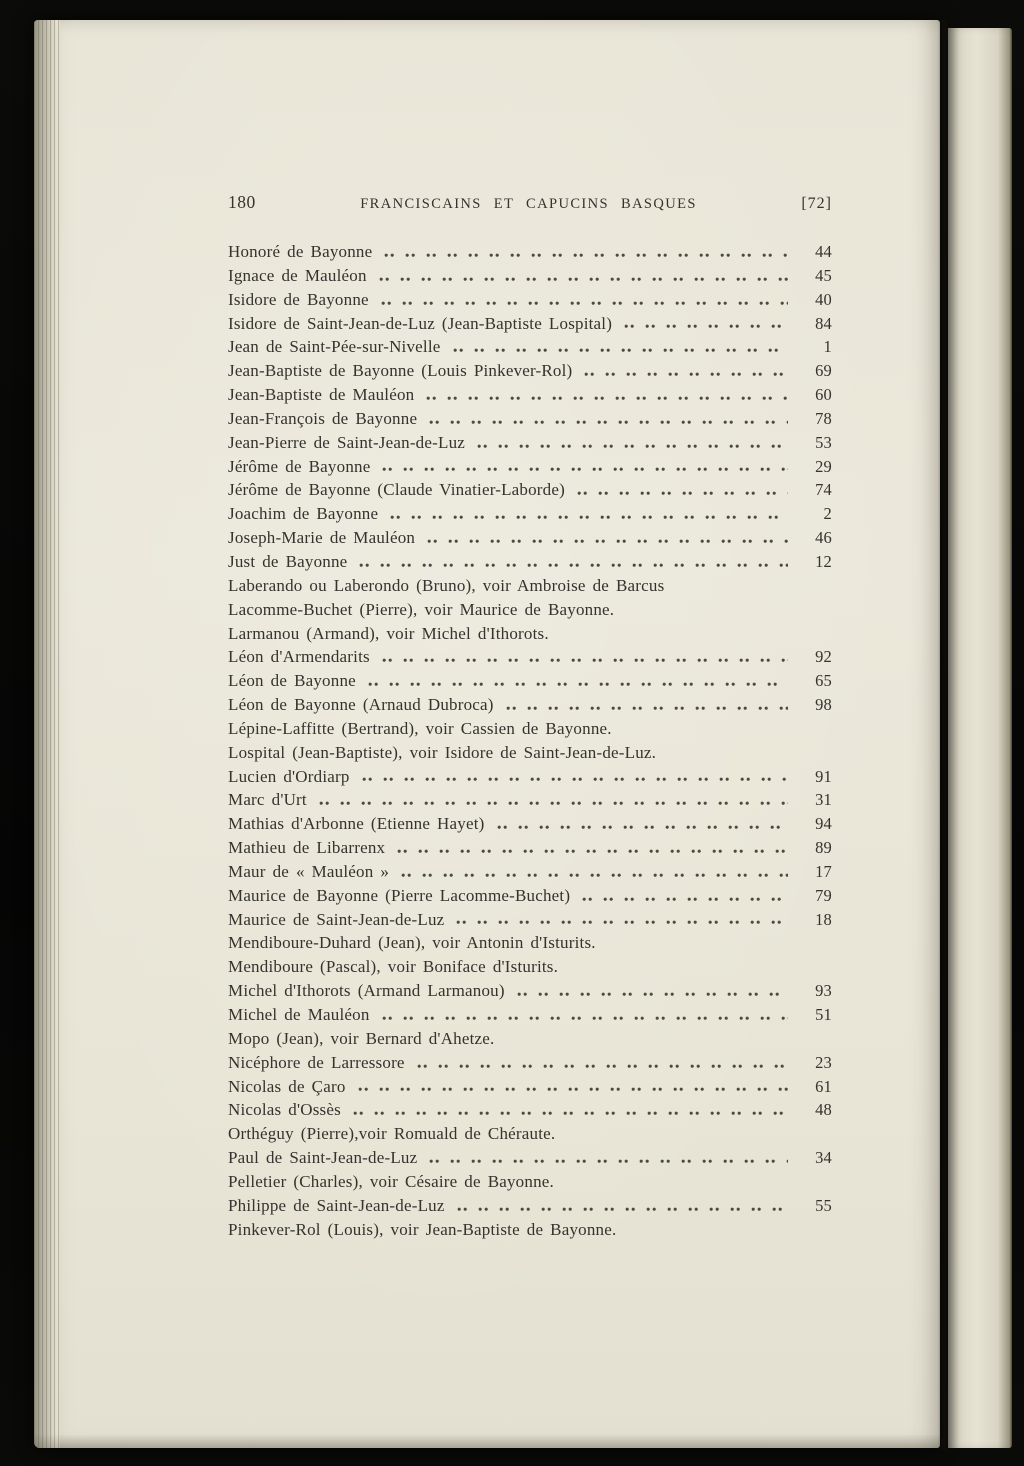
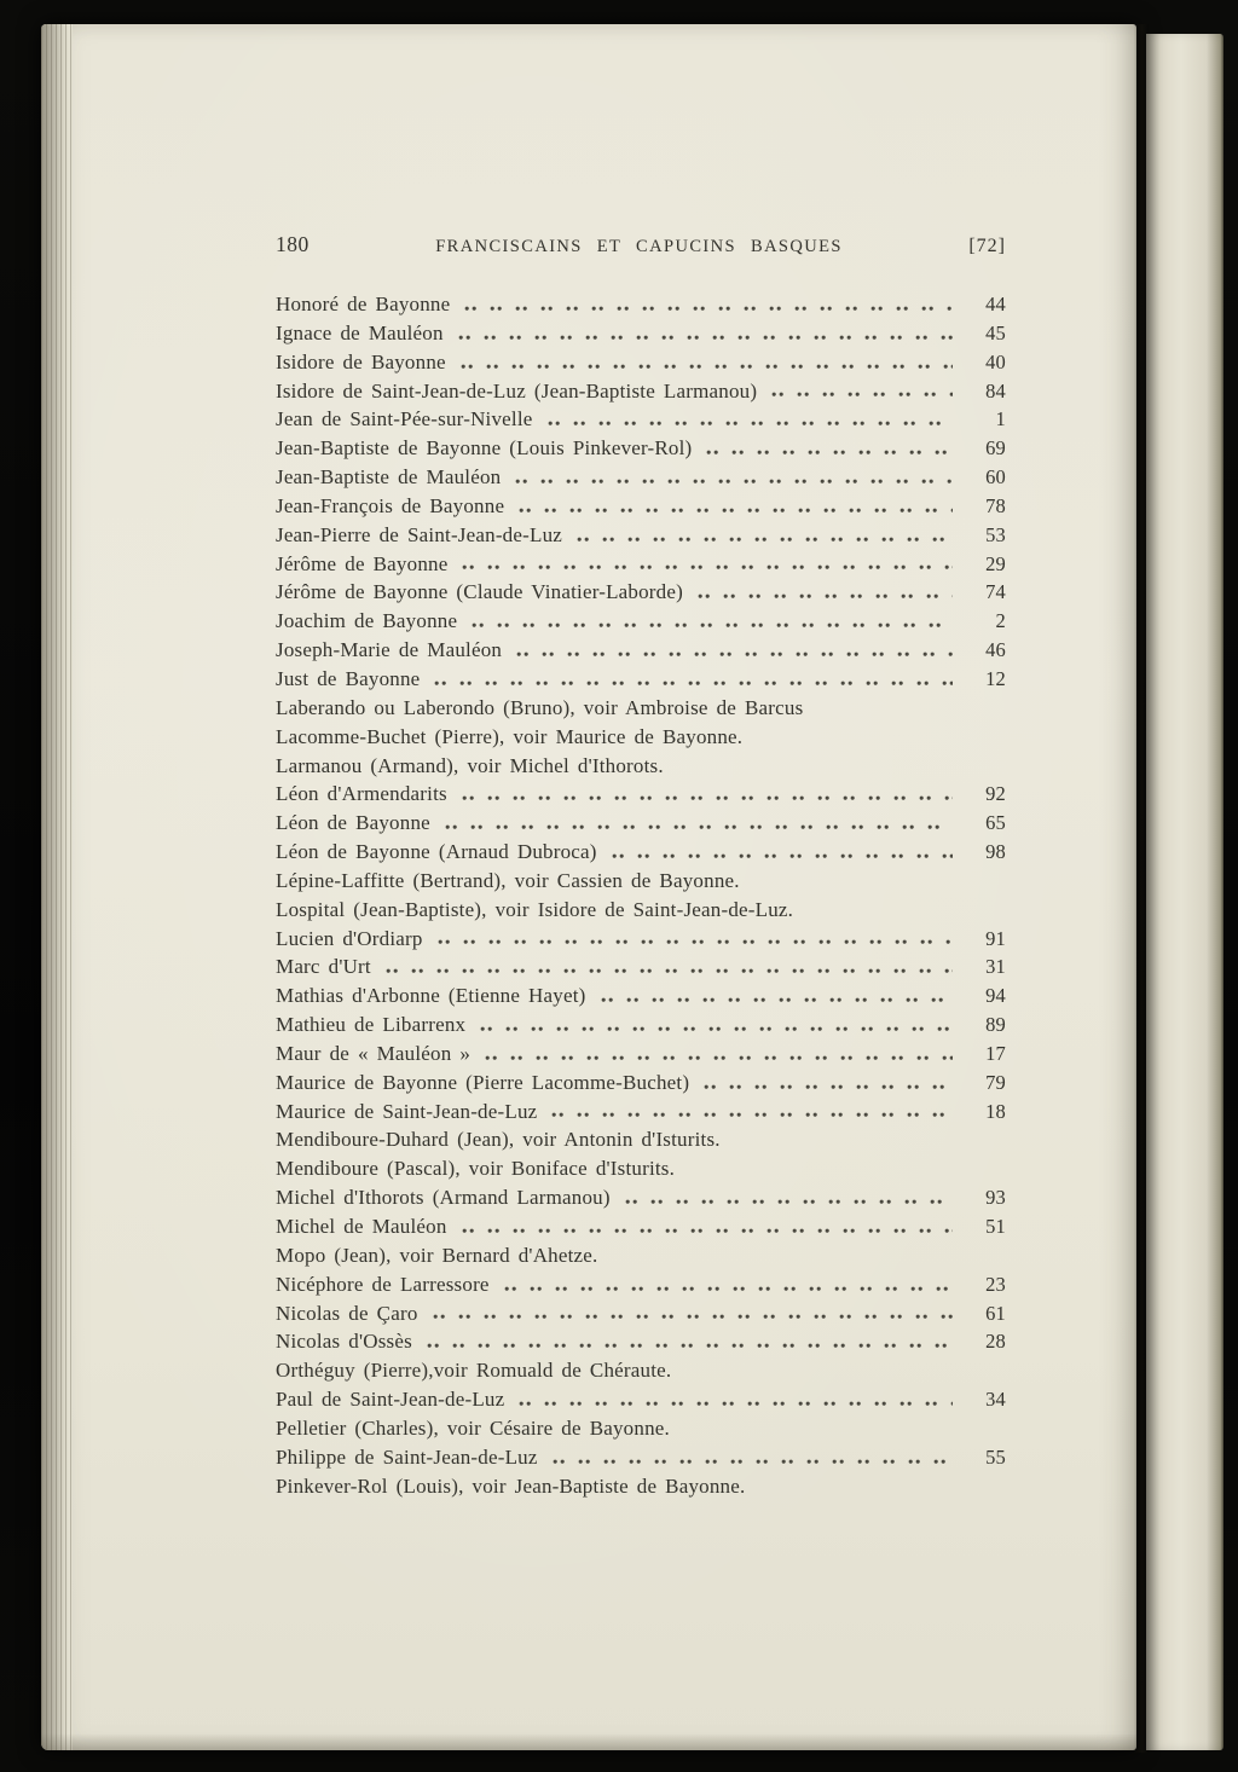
  180
  FRANCISCAINS ET CAPUCINS BASQUES
  [72]
  Honoré de Bayonne
  44
  Ignace de Mauléon
  45
  Isidore de Bayonne
  40
- Isidore de Saint-Jean-de-Luz (Jean-Baptiste Lospital)
+ Isidore de Saint-Jean-de-Luz (Jean-Baptiste Larmanou)
  84
  Jean de Saint-Pée-sur-Nivelle
  1
  Jean-Baptiste de Bayonne (Louis Pinkever-Rol)
  69
  Jean-Baptiste de Mauléon
  60
  Jean-François de Bayonne
  78
  Jean-Pierre de Saint-Jean-de-Luz
  53
  Jérôme de Bayonne
  29
  Jérôme de Bayonne (Claude Vinatier-Laborde)
  74
  Joachim de Bayonne
  2
  Joseph-Marie de Mauléon
  46
  Just de Bayonne
  12
  Laberando ou Laberondo (Bruno), voir Ambroise de Barcus
  Lacomme-Buchet (Pierre), voir Maurice de Bayonne.
  Larmanou (Armand), voir Michel d'Ithorots.
  Léon d'Armendarits
  92
  Léon de Bayonne
  65
  Léon de Bayonne (Arnaud Dubroca)
  98
  Lépine-Laffitte (Bertrand), voir Cassien de Bayonne.
  Lospital (Jean-Baptiste), voir Isidore de Saint-Jean-de-Luz.
  Lucien d'Ordiarp
  91
  Marc d'Urt
  31
  Mathias d'Arbonne (Etienne Hayet)
  94
  Mathieu de Libarrenx
  89
  Maur de « Mauléon »
  17
  Maurice de Bayonne (Pierre Lacomme-Buchet)
  79
  Maurice de Saint-Jean-de-Luz
  18
  Mendiboure-Duhard (Jean), voir Antonin d'Isturits.
  Mendiboure (Pascal), voir Boniface d'Isturits.
  Michel d'Ithorots (Armand Larmanou)
  93
  Michel de Mauléon
  51
  Mopo (Jean), voir Bernard d'Ahetze.
  Nicéphore de Larressore
  23
  Nicolas de Çaro
  61
  Nicolas d'Ossès
- 48
+ 28
  Orthéguy (Pierre),voir Romuald de Chéraute.
  Paul de Saint-Jean-de-Luz
  34
  Pelletier (Charles), voir Césaire de Bayonne.
  Philippe de Saint-Jean-de-Luz
  55
  Pinkever-Rol (Louis), voir Jean-Baptiste de Bayonne.
